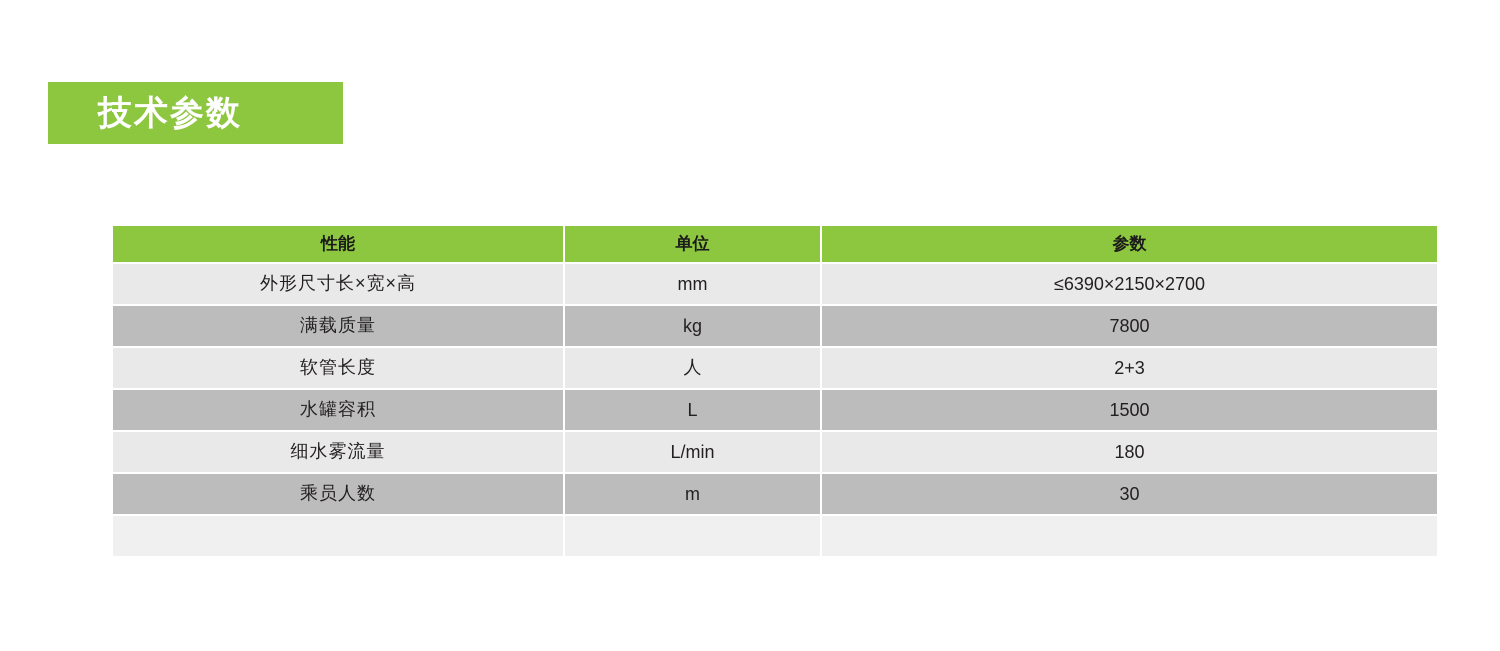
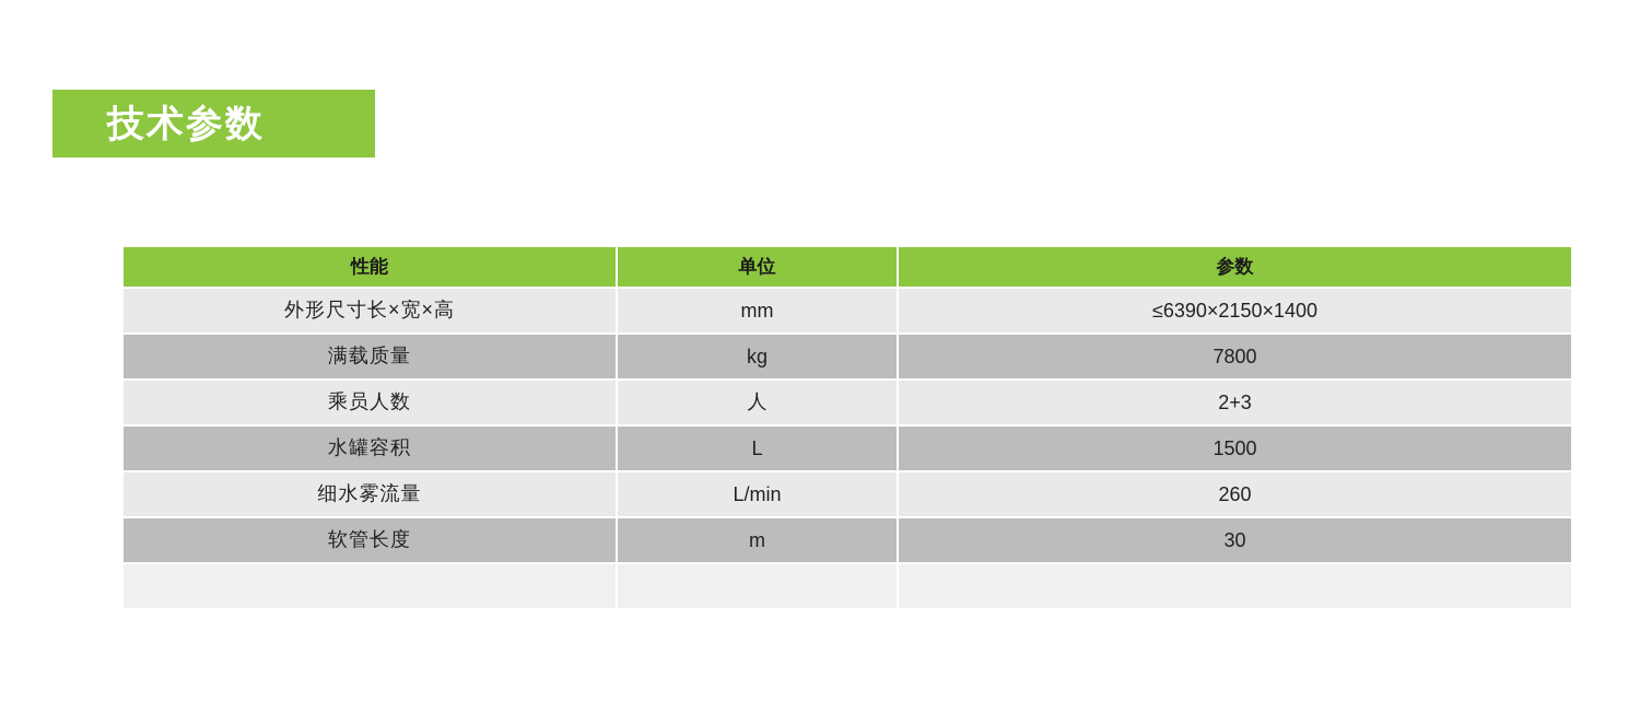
  技术参数
  性能	单位	参数
- 外形尺寸长×宽×高	mm	≤6390×2150×2700
+ 外形尺寸长×宽×高	mm	≤6390×2150×1400
  满载质量	kg	7800
- 软管长度	人	2+3
+ 乘员人数	人	2+3
  水罐容积	L	1500
- 细水雾流量	L/min	180
+ 细水雾流量	L/min	260
- 乘员人数	m	30
+ 软管长度	m	30
